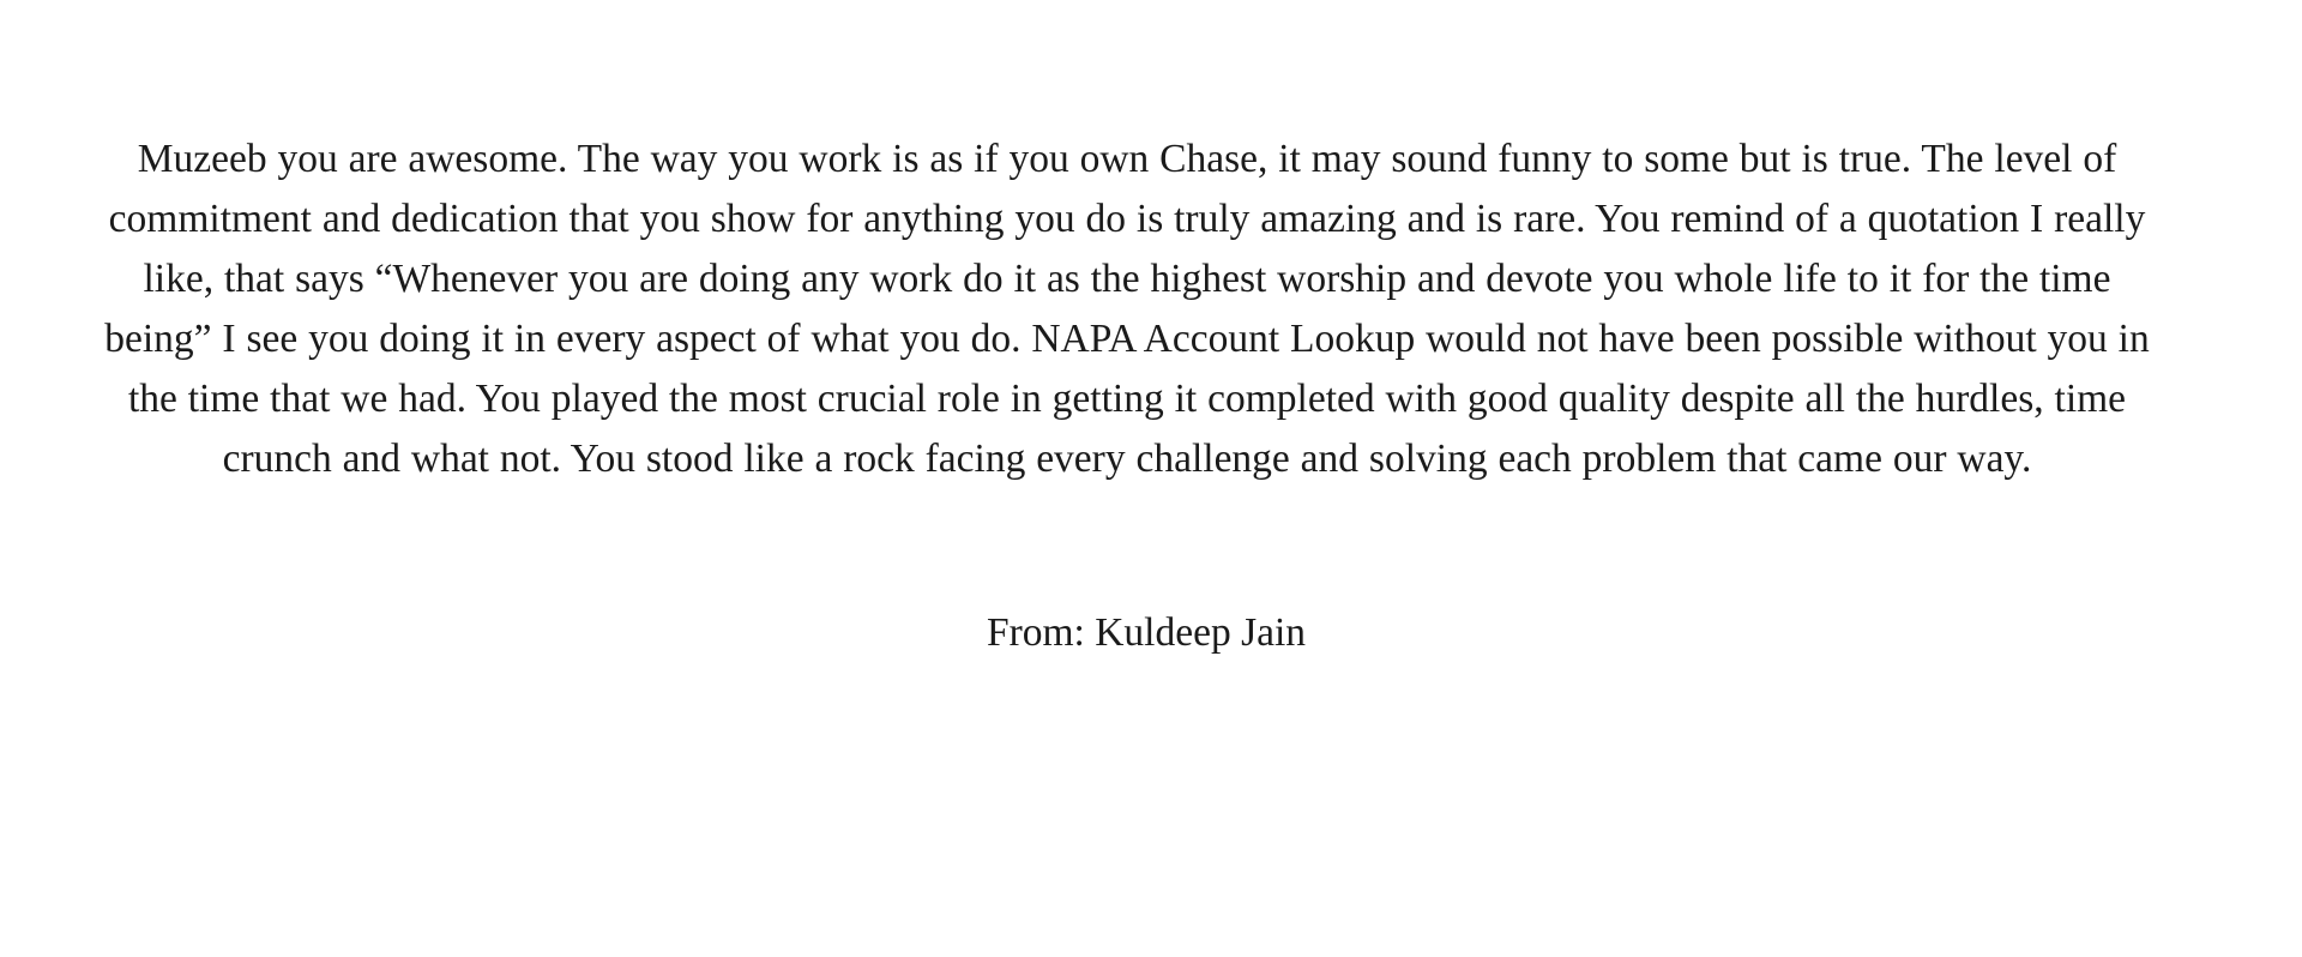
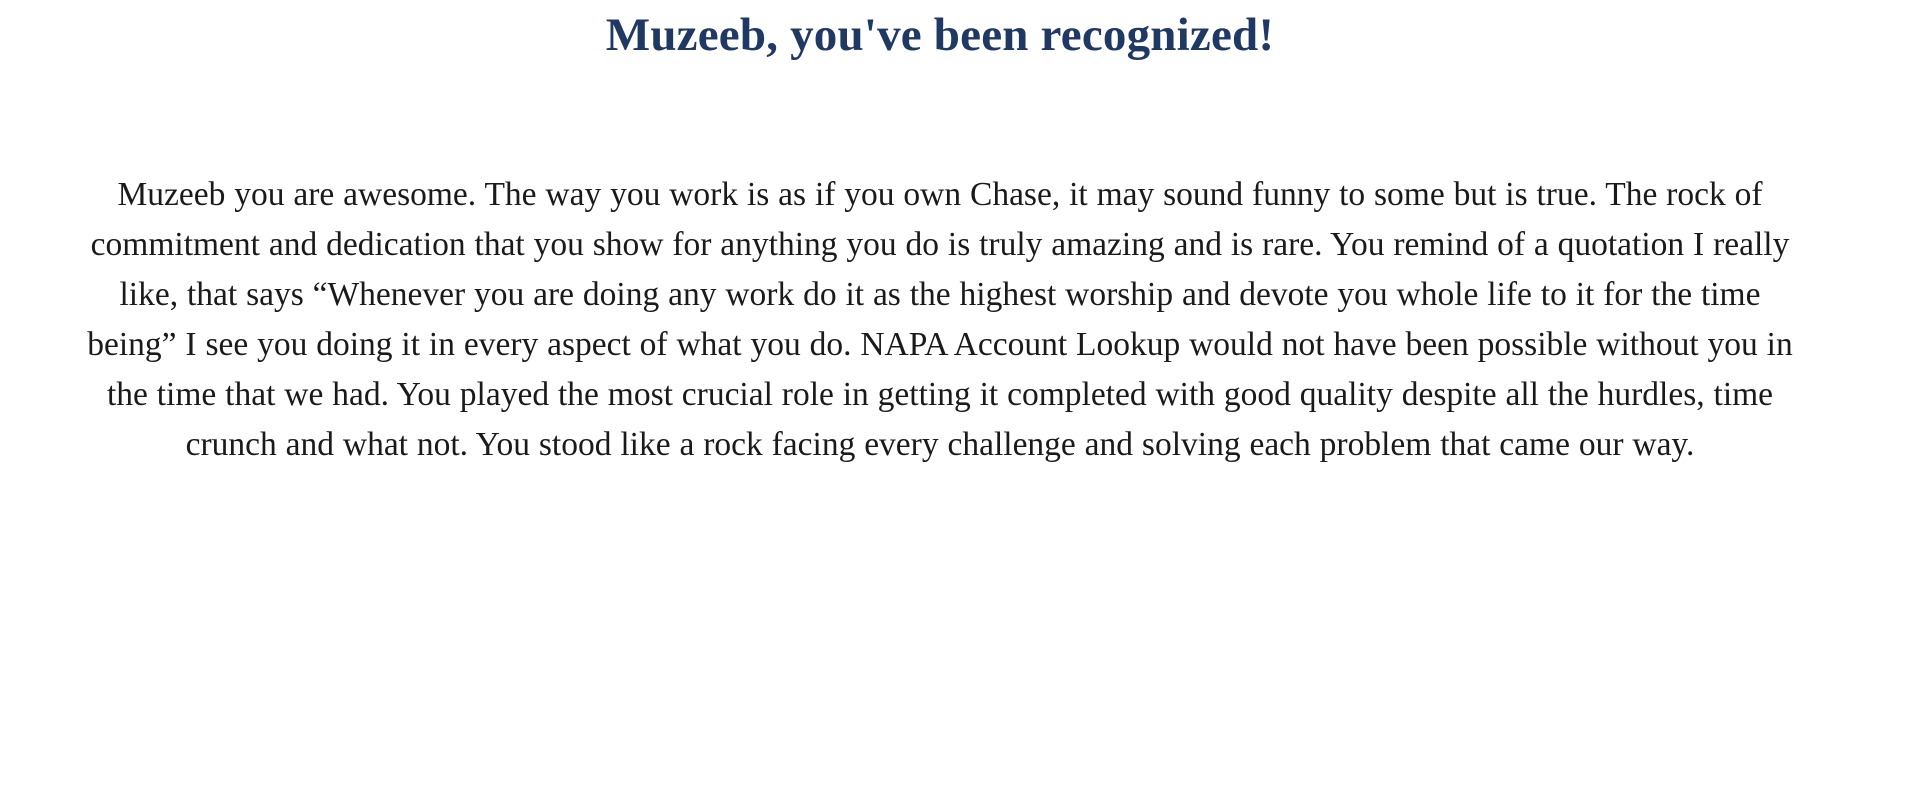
+ Muzeeb, you've been recognized!
- Muzeeb you are awesome. The way you work is as if you own Chase, it may sound funny to some but is true. The level of commitment and dedication that you show for anything you do is truly amazing and is rare. You remind of a quotation I really like, that says “Whenever you are doing any work do it as the highest worship and devote you whole life to it for the time being” I see you doing it in every aspect of what you do. NAPA Account Lookup would not have been possible without you in the time that we had. You played the most crucial role in getting it completed with good quality despite all the hurdles, time crunch and what not. You stood like a rock facing every challenge and solving each problem that came our way.
+ Muzeeb you are awesome. The way you work is as if you own Chase, it may sound funny to some but is true. The rock of commitment and dedication that you show for anything you do is truly amazing and is rare. You remind of a quotation I really like, that says “Whenever you are doing any work do it as the highest worship and devote you whole life to it for the time being” I see you doing it in every aspect of what you do. NAPA Account Lookup would not have been possible without you in the time that we had. You played the most crucial role in getting it completed with good quality despite all the hurdles, time crunch and what not. You stood like a rock facing every challenge and solving each problem that came our way.
- From: Kuldeep Jain
